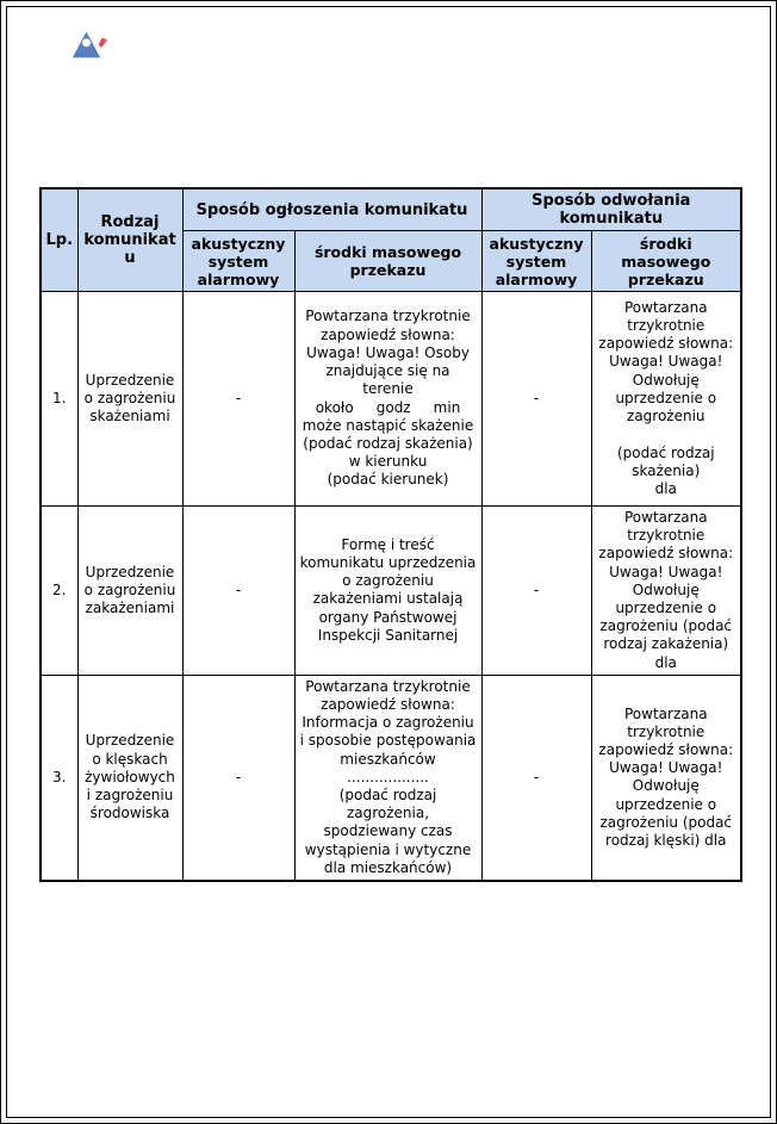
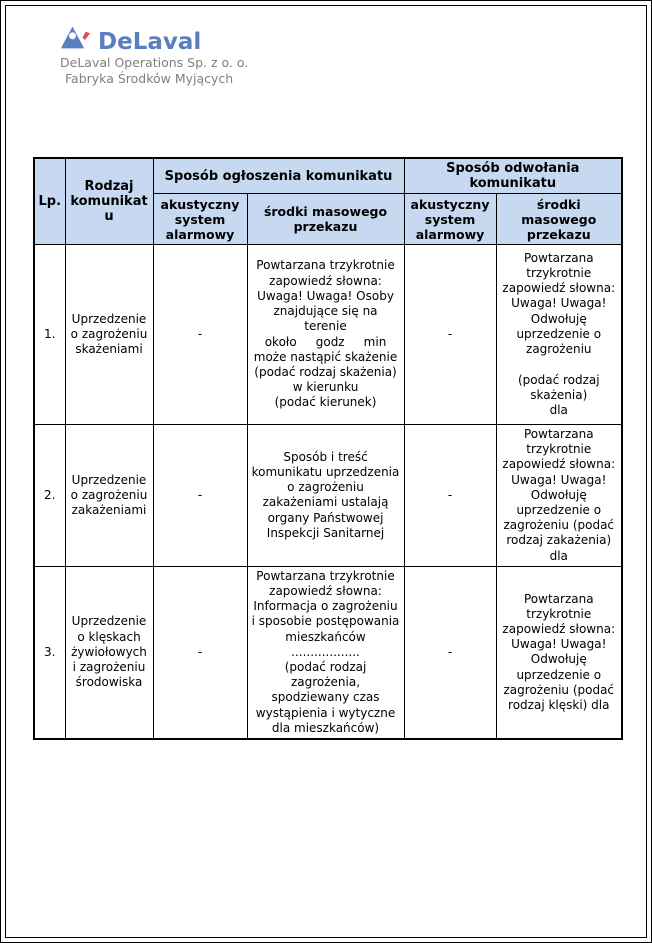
+ DeLaval
+ DeLaval Operations Sp. z o. o.
+ Fabryka Środków Myjących
  Lp.	Rodzaj komunikat u	Sposób ogłoszenia komunikatu	Sposób odwołania komunikatu
  akustyczny system alarmowy	środki masowego przekazu	akustyczny system alarmowy	środki masowego przekazu
  1.	Uprzedzenie o zagrożeniu skażeniami	-	Powtarzana trzykrotnie zapowiedź słowna: Uwaga! Uwaga! Osoby znajdujące się na terenie około godz min może nastąpić skażenie (podać rodzaj skażenia) w kierunku (podać kierunek)	-	Powtarzana trzykrotnie zapowiedź słowna: Uwaga! Uwaga! Odwołuję uprzedzenie o zagrożeniu (podać rodzaj skażenia) dla
- 2.	Uprzedzenie o zagrożeniu zakażeniami	-	Formę i treść komunikatu uprzedzenia o zagrożeniu zakażeniami ustalają organy Państwowej Inspekcji Sanitarnej	-	Powtarzana trzykrotnie zapowiedź słowna: Uwaga! Uwaga! Odwołuję uprzedzenie o zagrożeniu (podać rodzaj zakażenia) dla
+ 2.	Uprzedzenie o zagrożeniu zakażeniami	-	Sposób i treść komunikatu uprzedzenia o zagrożeniu zakażeniami ustalają organy Państwowej Inspekcji Sanitarnej	-	Powtarzana trzykrotnie zapowiedź słowna: Uwaga! Uwaga! Odwołuję uprzedzenie o zagrożeniu (podać rodzaj zakażenia) dla
  3.	Uprzedzenie o klęskach żywiołowych i zagrożeniu środowiska	-	Powtarzana trzykrotnie zapowiedź słowna: Informacja o zagrożeniu i sposobie postępowania mieszkańców .................. (podać rodzaj zagrożenia, spodziewany czas wystąpienia i wytyczne dla mieszkańców)	-	Powtarzana trzykrotnie zapowiedź słowna: Uwaga! Uwaga! Odwołuję uprzedzenie o zagrożeniu (podać rodzaj klęski) dla
